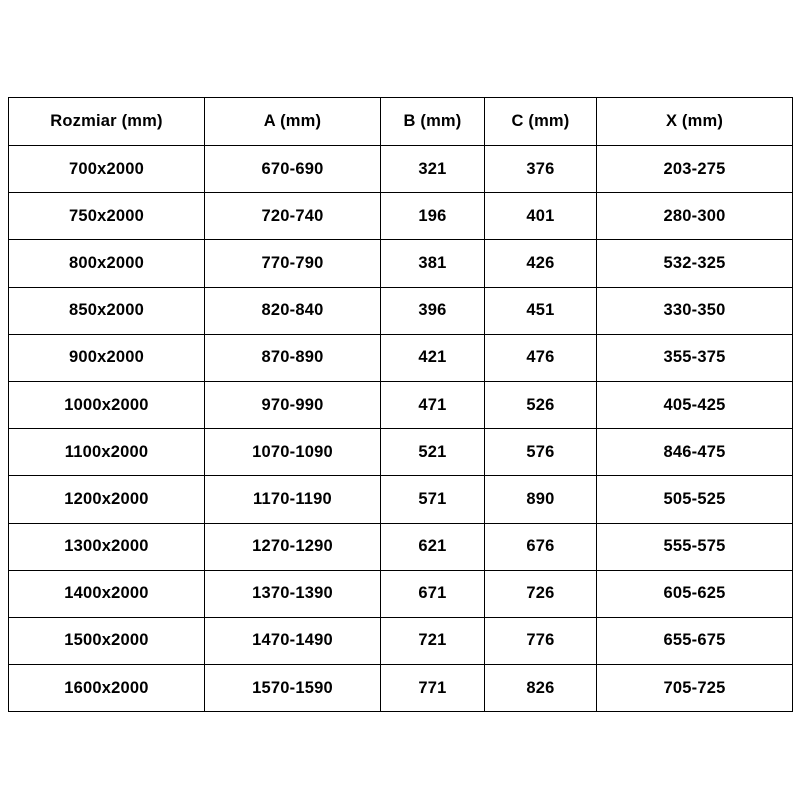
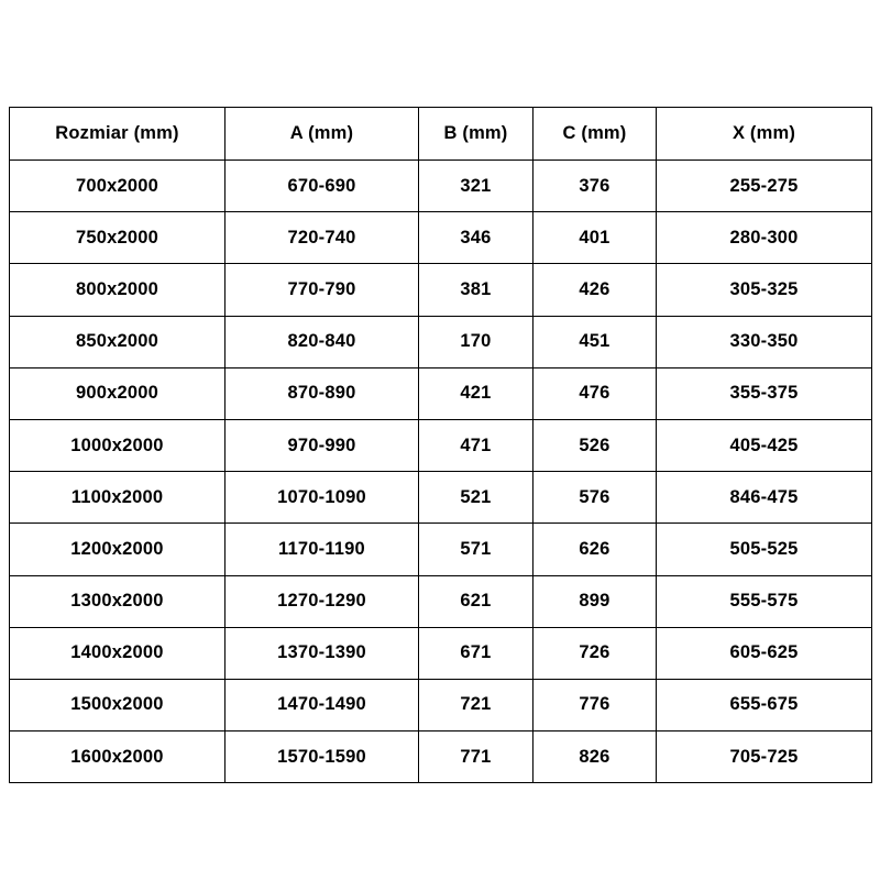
  Rozmiar (mm)	A (mm)	B (mm)	C (mm)	X (mm)
- 700x2000	670-690	321	376	203-275
+ 700x2000	670-690	321	376	255-275
- 750x2000	720-740	196	401	280-300
+ 750x2000	720-740	346	401	280-300
- 800x2000	770-790	381	426	532-325
+ 800x2000	770-790	381	426	305-325
- 850x2000	820-840	396	451	330-350
+ 850x2000	820-840	170	451	330-350
  900x2000	870-890	421	476	355-375
  1000x2000	970-990	471	526	405-425
  1100x2000	1070-1090	521	576	846-475
- 1200x2000	1170-1190	571	890	505-525
+ 1200x2000	1170-1190	571	626	505-525
- 1300x2000	1270-1290	621	676	555-575
+ 1300x2000	1270-1290	621	899	555-575
  1400x2000	1370-1390	671	726	605-625
  1500x2000	1470-1490	721	776	655-675
  1600x2000	1570-1590	771	826	705-725
